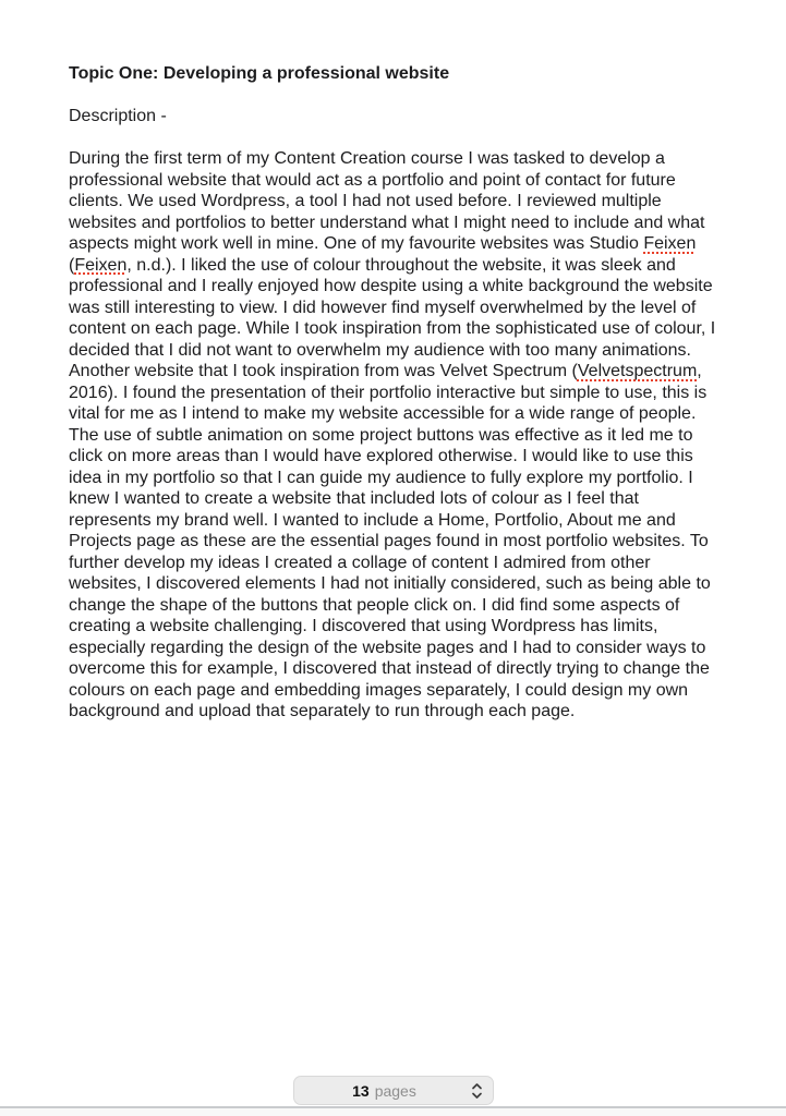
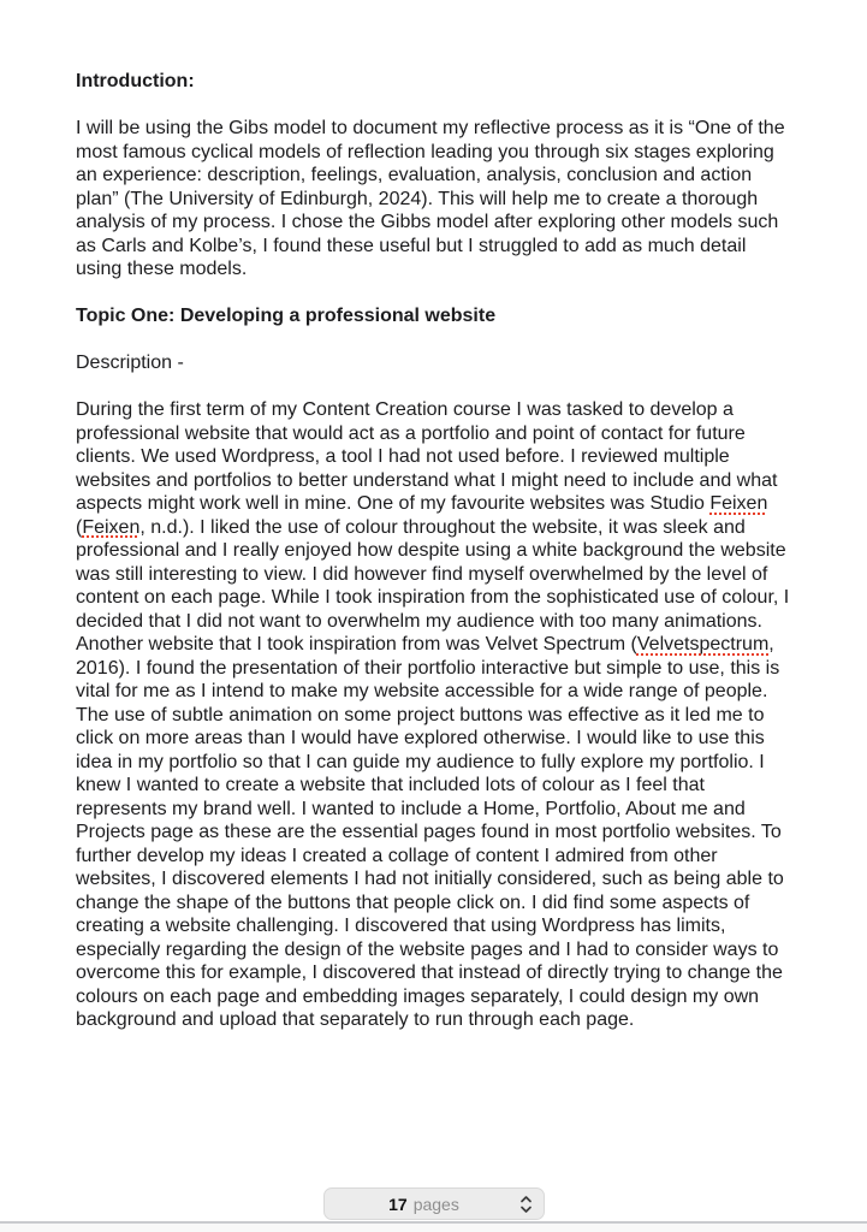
+ Introduction:
+ I will be using the Gibs model to document my reflective process as it is “One of the most famous cyclical models of reflection leading you through six stages exploring an experience: description, feelings, evaluation, analysis, conclusion and action plan” (The University of Edinburgh, 2024). This will help me to create a thorough analysis of my process. I chose the Gibbs model after exploring other models such as Carls and Kolbe’s, I found these useful but I struggled to add as much detail using these models.
  Topic One: Developing a professional website
  Description -
  During the first term of my Content Creation course I was tasked to develop a professional website that would act as a portfolio and point of contact for future clients. We used Wordpress, a tool I had not used before. I reviewed multiple websites and portfolios to better understand what I might need to include and what aspects might work well in mine. One of my favourite websites was Studio Feixen (Feixen, n.d.). I liked the use of colour throughout the website, it was sleek and professional and I really enjoyed how despite using a white background the website was still interesting to view. I did however find myself overwhelmed by the level of content on each page. While I took inspiration from the sophisticated use of colour, I decided that I did not want to overwhelm my audience with too many animations. Another website that I took inspiration from was Velvet Spectrum (Velvetspectrum, 2016). I found the presentation of their portfolio interactive but simple to use, this is vital for me as I intend to make my website accessible for a wide range of people. The use of subtle animation on some project buttons was effective as it led me to click on more areas than I would have explored otherwise. I would like to use this idea in my portfolio so that I can guide my audience to fully explore my portfolio. I knew I wanted to create a website that included lots of colour as I feel that represents my brand well. I wanted to include a Home, Portfolio, About me and Projects page as these are the essential pages found in most portfolio websites. To further develop my ideas I created a collage of content I admired from other websites, I discovered elements I had not initially considered, such as being able to change the shape of the buttons that people click on. I did find some aspects of creating a website challenging. I discovered that using Wordpress has limits, especially regarding the design of the website pages and I had to consider ways to overcome this for example, I discovered that instead of directly trying to change the colours on each page and embedding images separately, I could design my own background and upload that separately to run through each page.
- 13
+ 17
  pages
